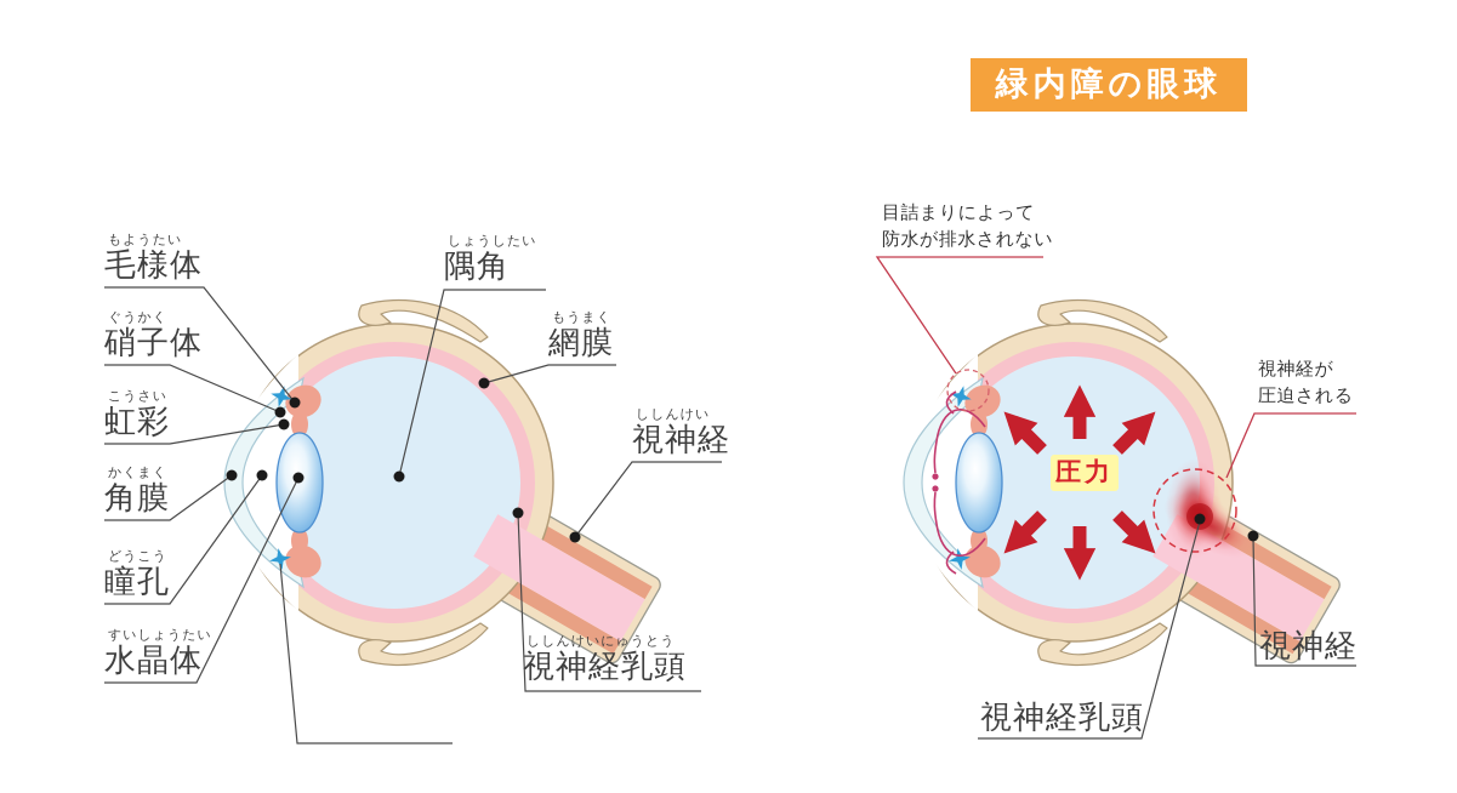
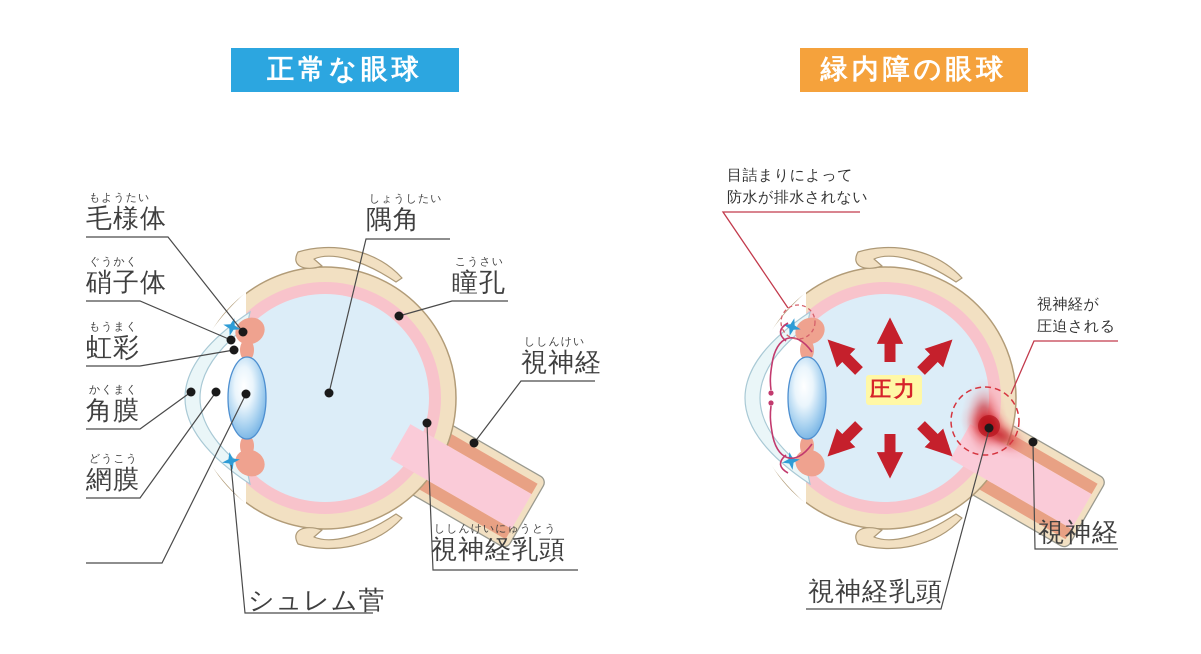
+ 正常な眼球
  緑内障の眼球
  もようたい
  毛様体
  ぐうかく
  硝子体
- こうさい
+ もうまく
  虹彩
  かくまく
  角膜
  どうこう
- 瞳孔
+ 網膜
- すいしょうたい
- 水晶体
  しょうしたい
  隅角
- もうまく
+ こうさい
- 網膜
+ 瞳孔
  ししんけい
  視神経
  ししんけいにゅうとう
  視神経乳頭
+ シュレム菅
  目詰まりによって
  防水が排水されない
  視神経が
  圧迫される
  圧力
  視神経乳頭
  視神経
